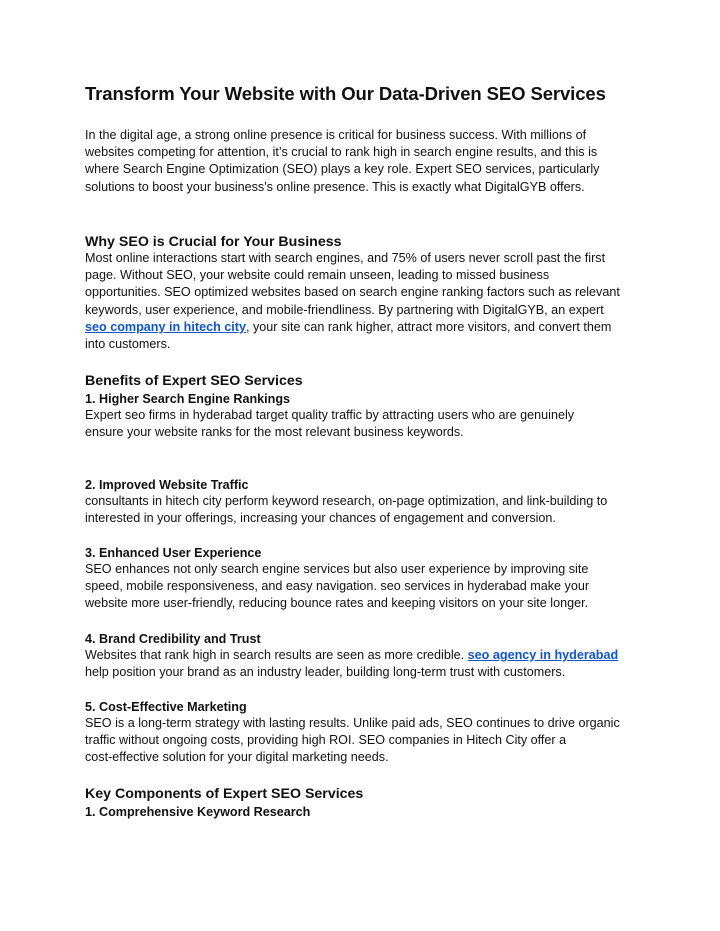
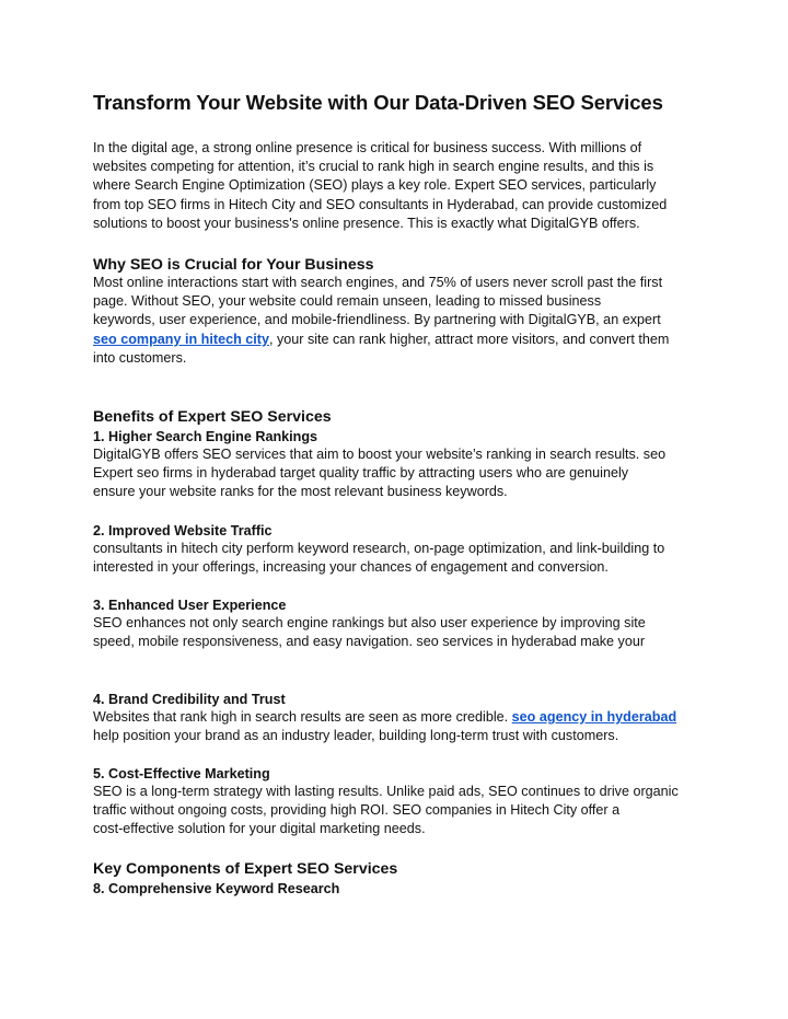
  Transform Your Website with Our Data-Driven SEO Services
  In the digital age, a strong online presence is critical for business success. With millions of
  websites competing for attention, it’s crucial to rank high in search engine results, and this is
  where Search Engine Optimization (SEO) plays a key role. Expert SEO services, particularly
+ from top SEO firms in Hitech City and SEO consultants in Hyderabad, can provide customized
  solutions to boost your business's online presence. This is exactly what DigitalGYB offers.
  Why SEO is Crucial for Your Business
  Most online interactions start with search engines, and 75% of users never scroll past the first
  page. Without SEO, your website could remain unseen, leading to missed business
- opportunities. SEO optimized websites based on search engine ranking factors such as relevant
  keywords, user experience, and mobile-friendliness. By partnering with DigitalGYB, an expert
  seo company in hitech city, your site can rank higher, attract more visitors, and convert them
  into customers.
  Benefits of Expert SEO Services
  1. Higher Search Engine Rankings
+ DigitalGYB offers SEO services that aim to boost your website’s ranking in search results. seo
  Expert seo firms in hyderabad target quality traffic by attracting users who are genuinely
  ensure your website ranks for the most relevant business keywords.
  2. Improved Website Traffic
  consultants in hitech city perform keyword research, on-page optimization, and link-building to
  interested in your offerings, increasing your chances of engagement and conversion.
  3. Enhanced User Experience
- SEO enhances not only search engine services but also user experience by improving site
+ SEO enhances not only search engine rankings but also user experience by improving site
  speed, mobile responsiveness, and easy navigation. seo services in hyderabad make your
- website more user-friendly, reducing bounce rates and keeping visitors on your site longer.
  4. Brand Credibility and Trust
  Websites that rank high in search results are seen as more credible. seo agency in hyderabad
  help position your brand as an industry leader, building long-term trust with customers.
  5. Cost-Effective Marketing
  SEO is a long-term strategy with lasting results. Unlike paid ads, SEO continues to drive organic
  traffic without ongoing costs, providing high ROI. SEO companies in Hitech City offer a
  cost-effective solution for your digital marketing needs.
  Key Components of Expert SEO Services
- 1. Comprehensive Keyword Research
+ 8. Comprehensive Keyword Research
